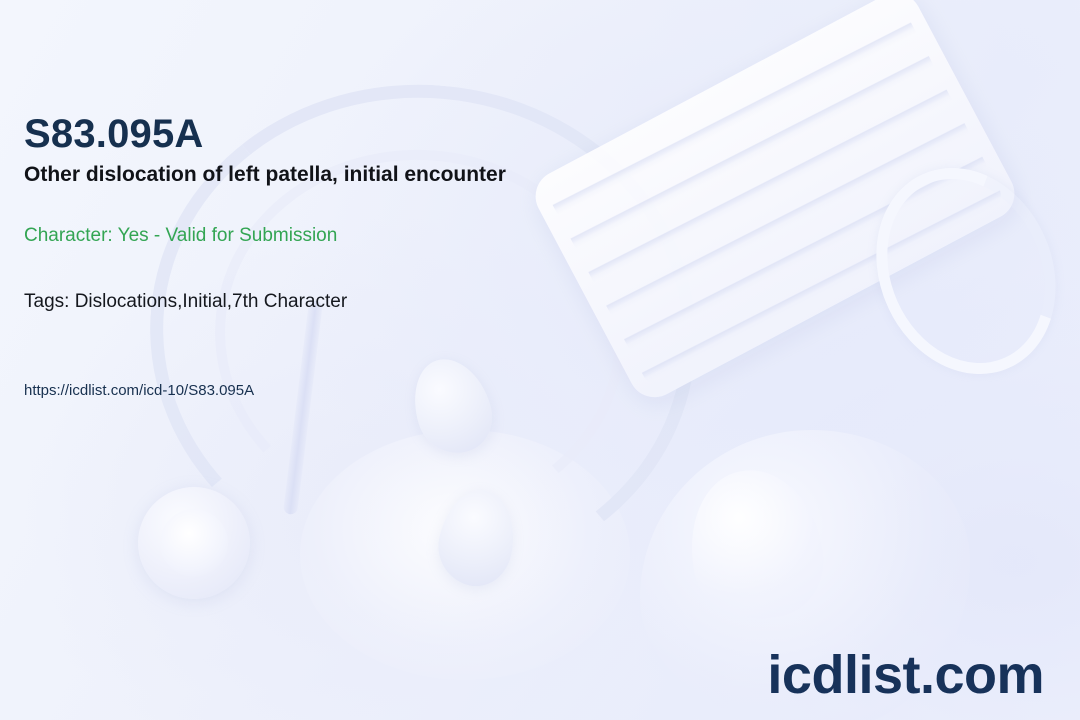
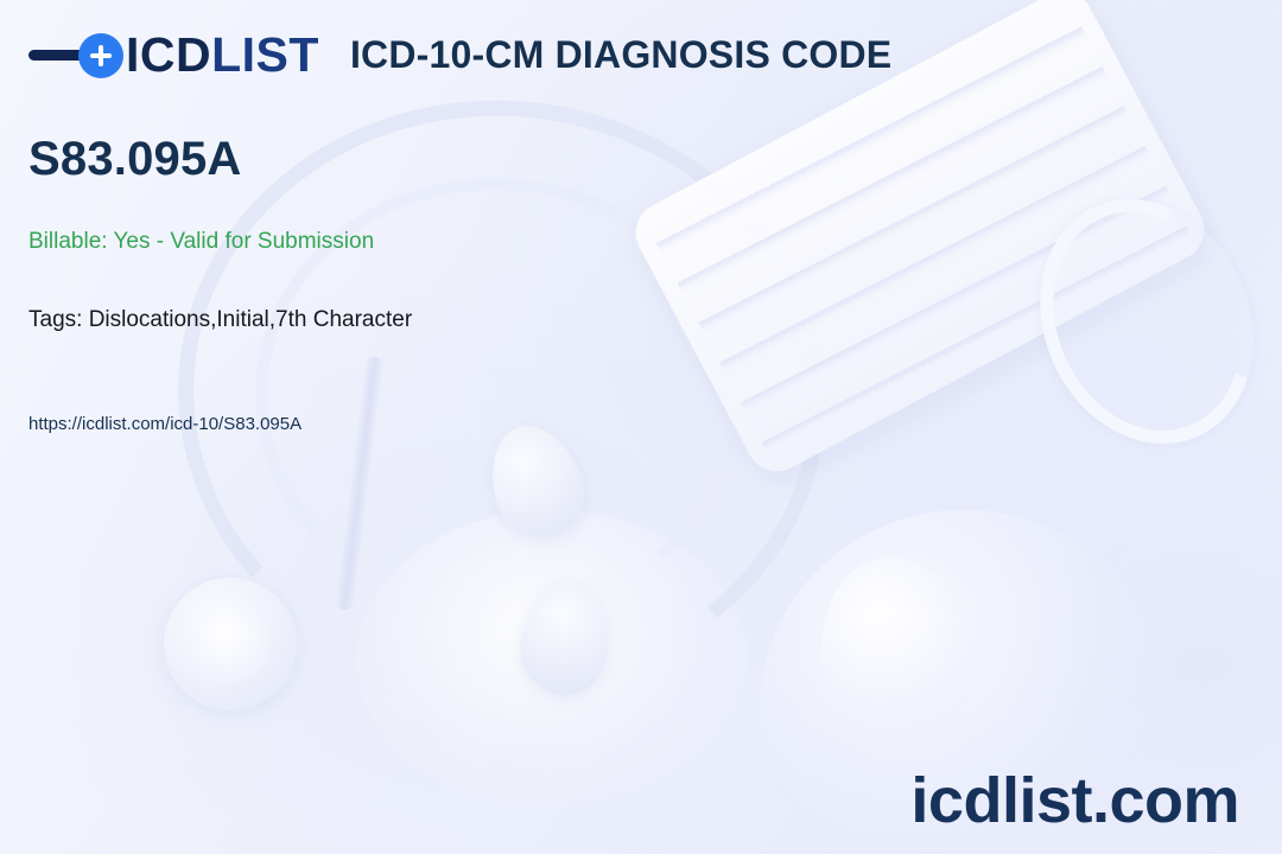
+ ICD
+ LIST
+ ICD-10-CM DIAGNOSIS CODE
  S83.095A
- Other dislocation of left patella, initial encounter
- Character: Yes - Valid for Submission
+ Billable: Yes - Valid for Submission
  Tags: Dislocations,Initial,7th Character
  https://icdlist.com/icd-10/S83.095A
  icdlist.com
